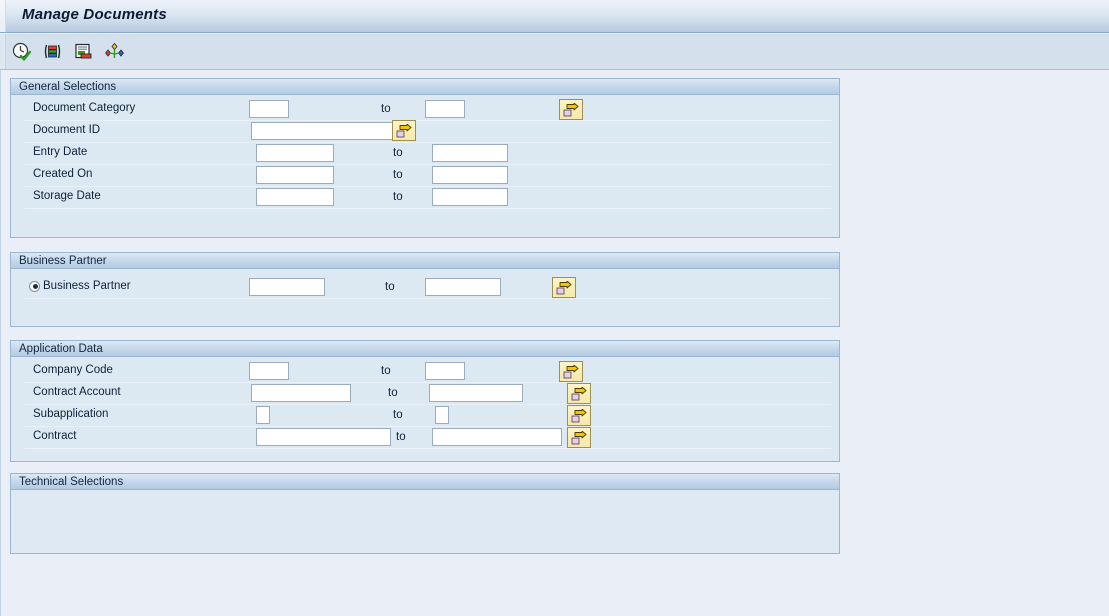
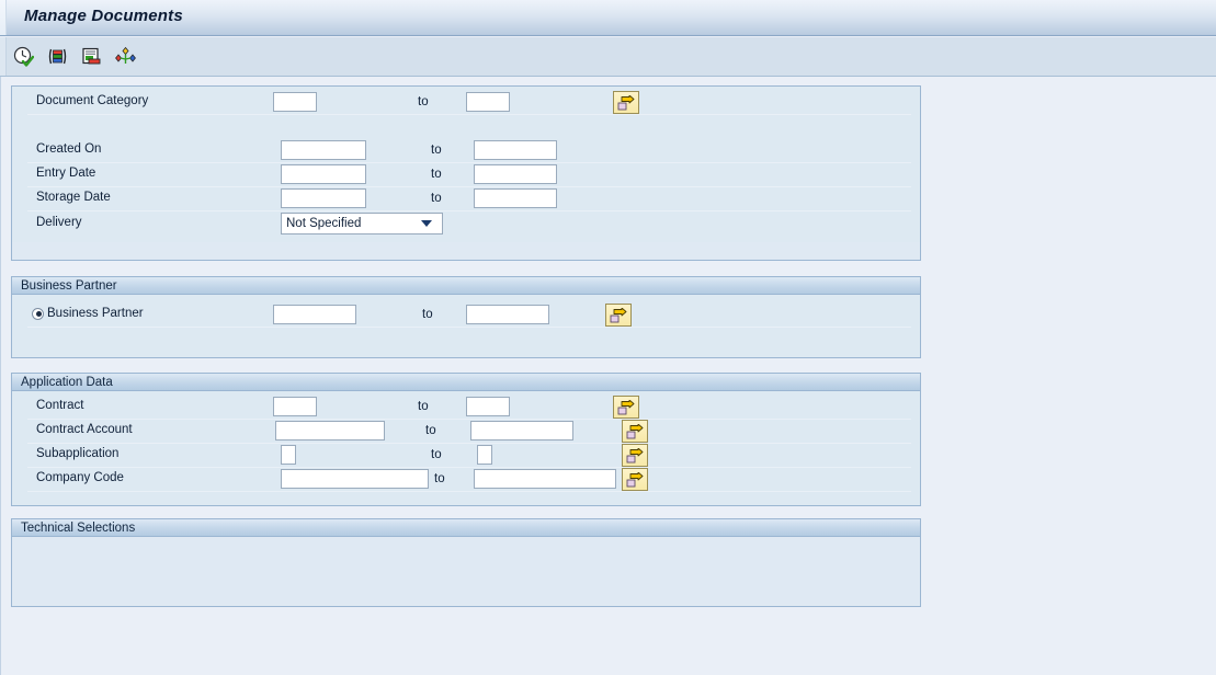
  Manage Documents
- General Selections
  Document Category
  to
- Document ID
- Entry Date
+ Created On
  to
- Created On
+ Entry Date
  to
  Storage Date
  to
+ Delivery
+ Not Specified
  Business Partner
  Business Partner
  to
  Application Data
- Company Code
+ Contract
  to
  Contract Account
  to
  Subapplication
  to
- Contract
+ Company Code
  to
  Technical Selections
